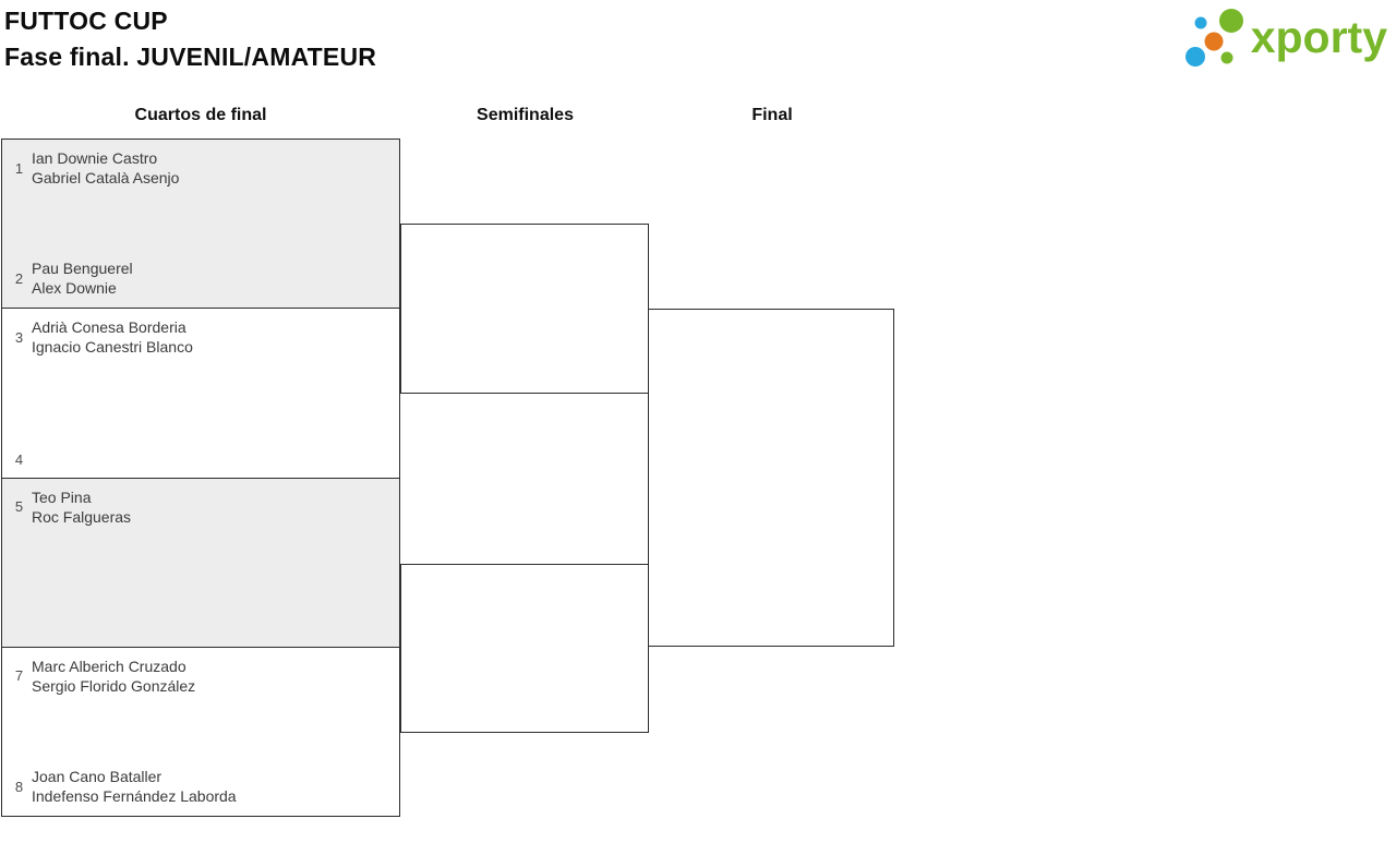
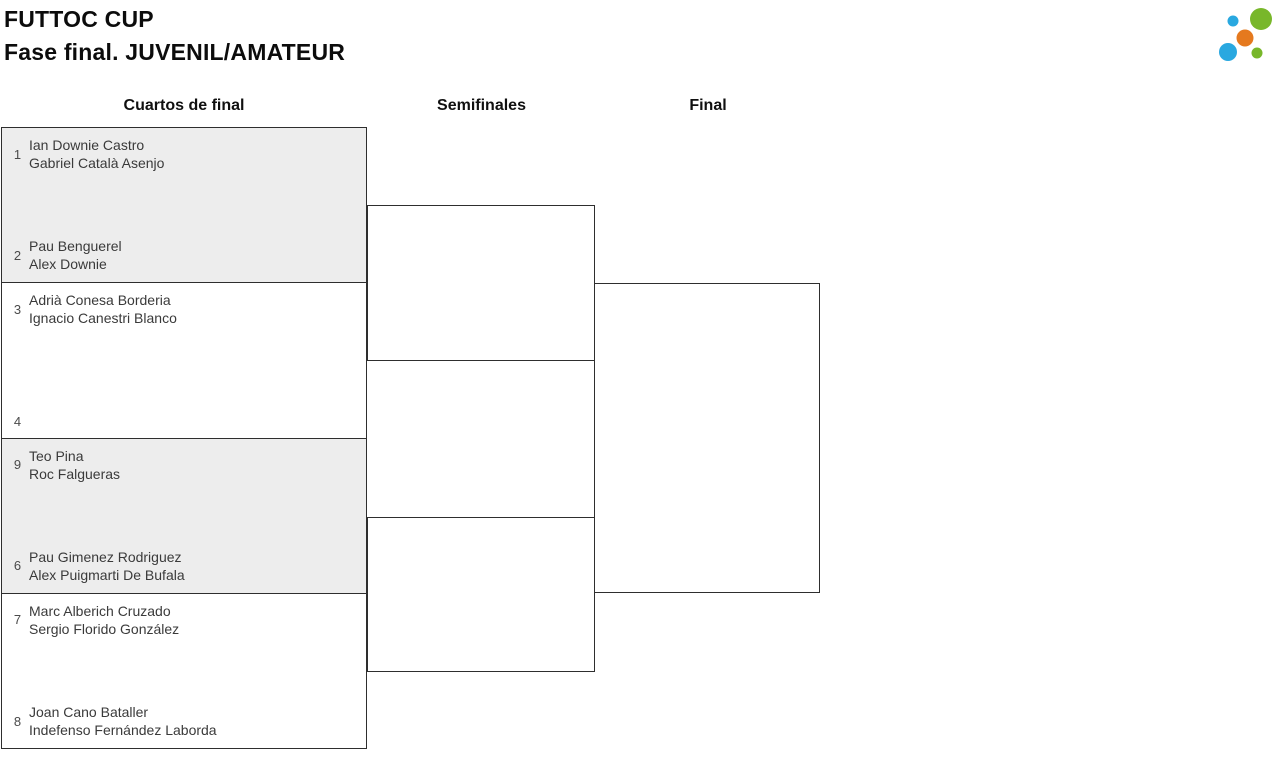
  FUTTOC CUP
  Fase final. JUVENIL/AMATEUR
- xporty
  Cuartos de final
  Semifinales
  Final
  1
  Ian Downie Castro
  Gabriel Català Asenjo
  2
  Pau Benguerel
  Alex Downie
  3
  Adrià Conesa Borderia
  Ignacio Canestri Blanco
  4
- 5
+ 9
  Teo Pina
  Roc Falgueras
+ 6
+ Pau Gimenez Rodriguez
+ Alex Puigmarti De Bufala
  7
  Marc Alberich Cruzado
  Sergio Florido González
  8
  Joan Cano Bataller
  Indefenso Fernández Laborda
